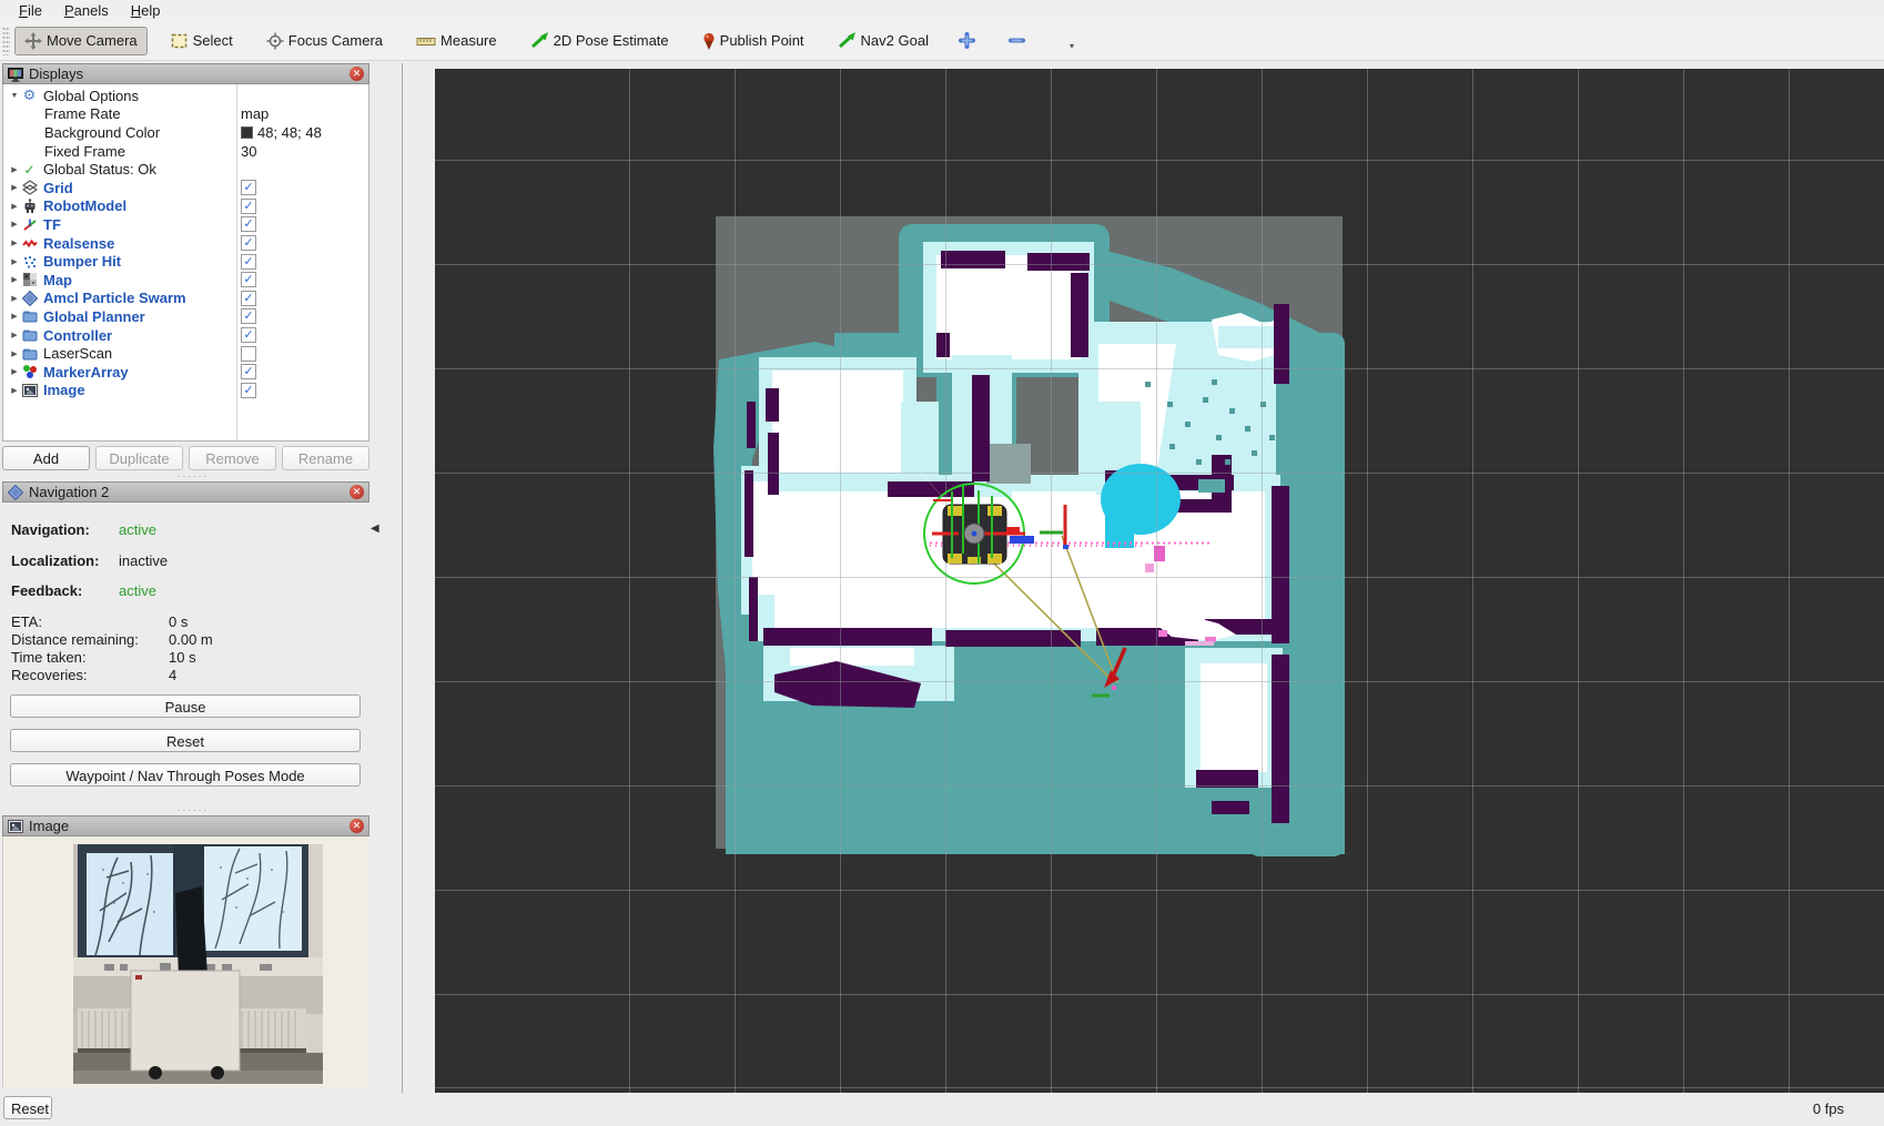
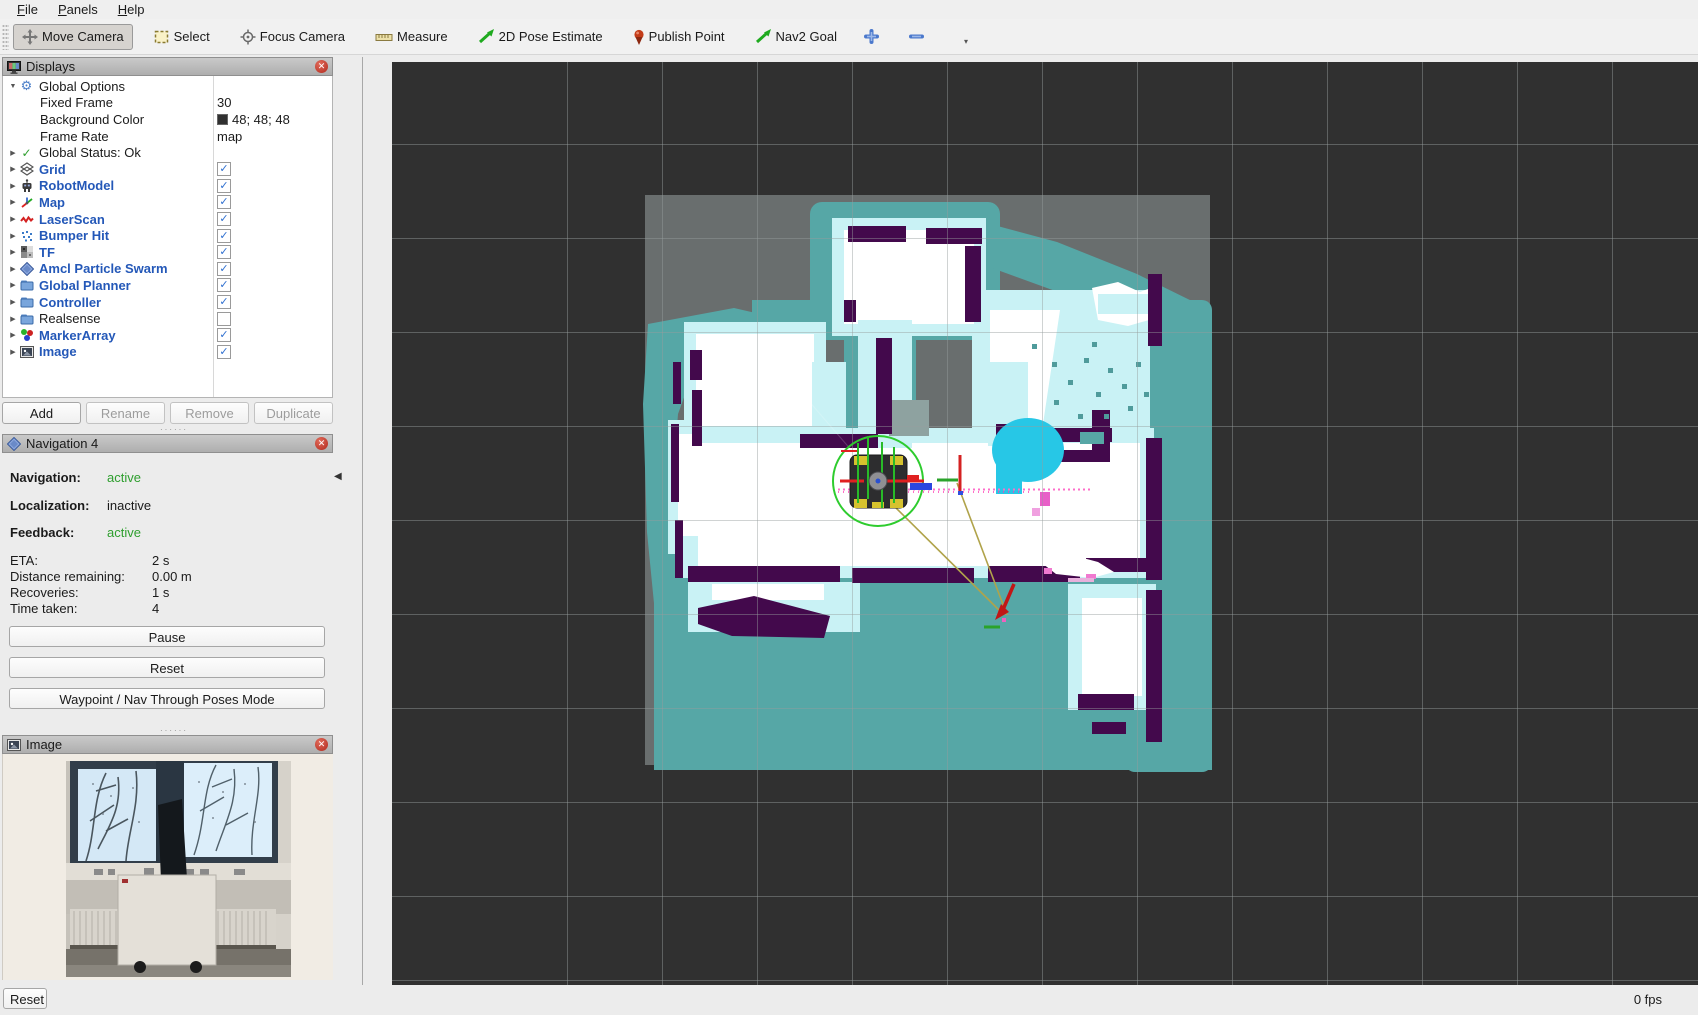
  File
  Panels
  Help
  Move Camera
  Select
  Focus Camera
  Measure
  2D Pose Estimate
  Publish Point
  Nav2 Goal
  ▾
  Displays
  ✕
  ⚙
  Global Options
- Frame Rate
+ Fixed Frame
- map
+ 30
  Background Color
  48; 48; 48
- Fixed Frame
+ Frame Rate
- 30
+ map
  ✓
  Global Status: Ok
  Grid
  RobotModel
- TF
+ Map
- Realsense
+ LaserScan
  Bumper Hit
- Map
+ TF
  Amcl Particle Swarm
  Global Planner
  Controller
- LaserScan
+ Realsense
  MarkerArray
  Image
  Add
- Duplicate
+ Rename
  Remove
- Rename
+ Duplicate
  ······
- Navigation 2
+ Navigation 4
  ✕
  Navigation:
  active
  Localization:
  inactive
  Feedback:
  active
  ETA:
- 0 s
+ 2 s
  Distance remaining:
  0.00 m
- Time taken:
+ Recoveries:
- 10 s
+ 1 s
- Recoveries:
+ Time taken:
  4
  Pause
  Reset
  Waypoint / Nav Through Poses Mode
  ······
  Image
  ✕
  ◀
  Reset
  0 fps
